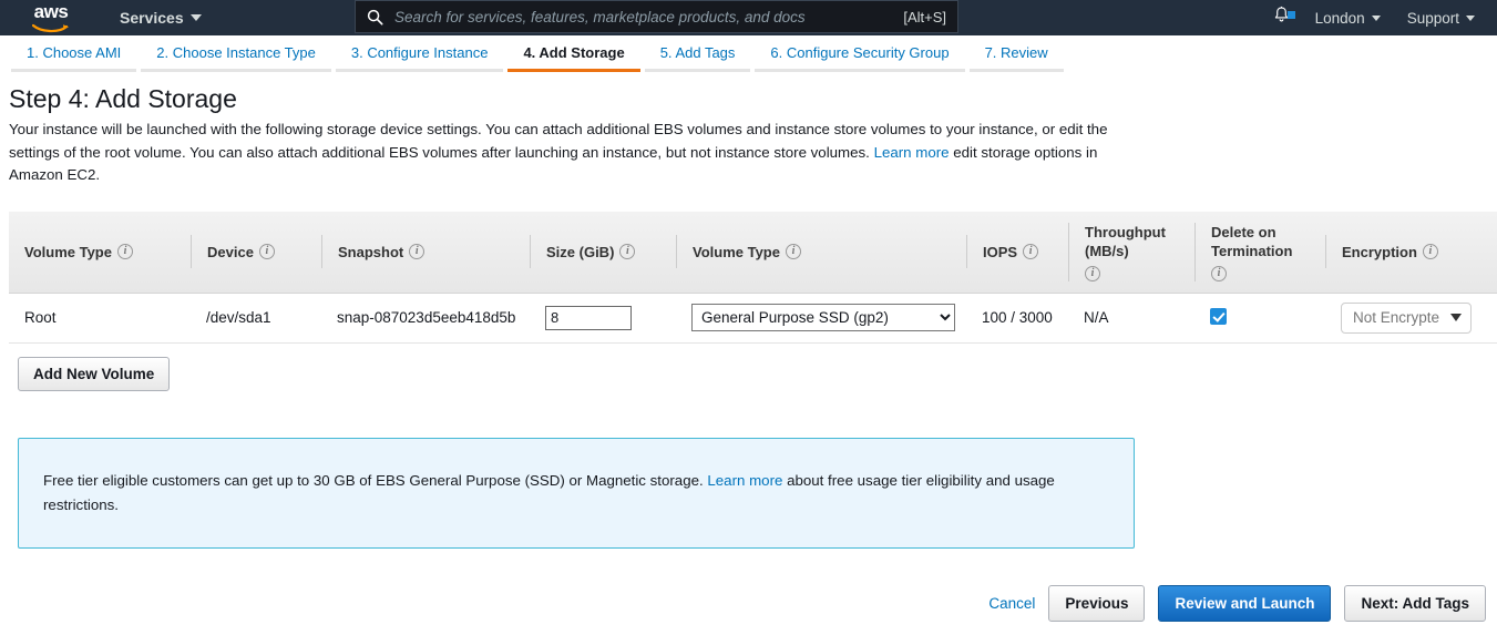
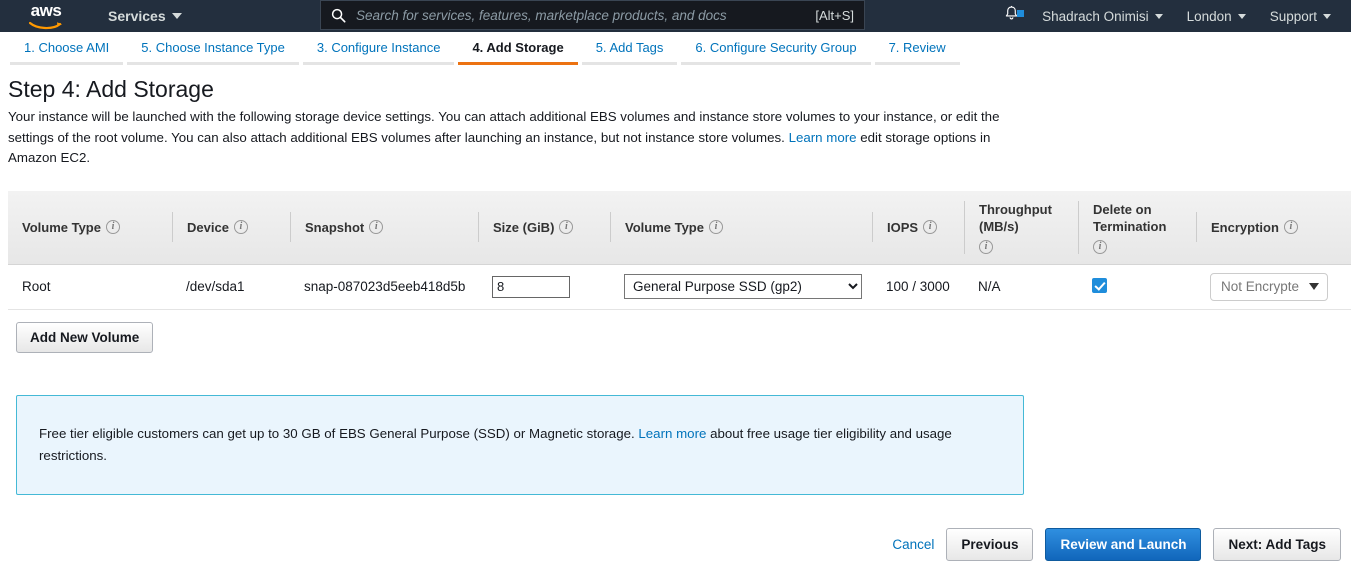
  aws
  Services
  Search for services, features, marketplace products, and docs
  [Alt+S]
+ Shadrach Onimisi
  London
  Support
  1. Choose AMI
- 2. Choose Instance Type
+ 5. Choose Instance Type
  3. Configure Instance
  4. Add Storage
  5. Add Tags
  6. Configure Security Group
  7. Review
  Step 4: Add Storage
  Your instance will be launched with the following storage device settings. You can attach additional EBS volumes and instance store volumes to your instance, or edit the settings of the root volume. You can also attach additional EBS volumes after launching an instance, but not instance store volumes. Learn more edit storage options in Amazon EC2.
  Volume Type i	Device i	Snapshot i	Size (GiB) i	Volume Type i	IOPS i	Throughput (MB/s) i	Delete on Termination i	Encryption i
  Root	/dev/sda1	snap-087023d5eeb418d5b	8	General Purpose SSD (gp2)	100 / 3000	N/A		Not Encrypte
  Add New Volume
  Free tier eligible customers can get up to 30 GB of EBS General Purpose (SSD) or Magnetic storage. Learn more about free usage tier eligibility and usage restrictions.
  Cancel
  Previous
  Review and Launch
  Next: Add Tags
